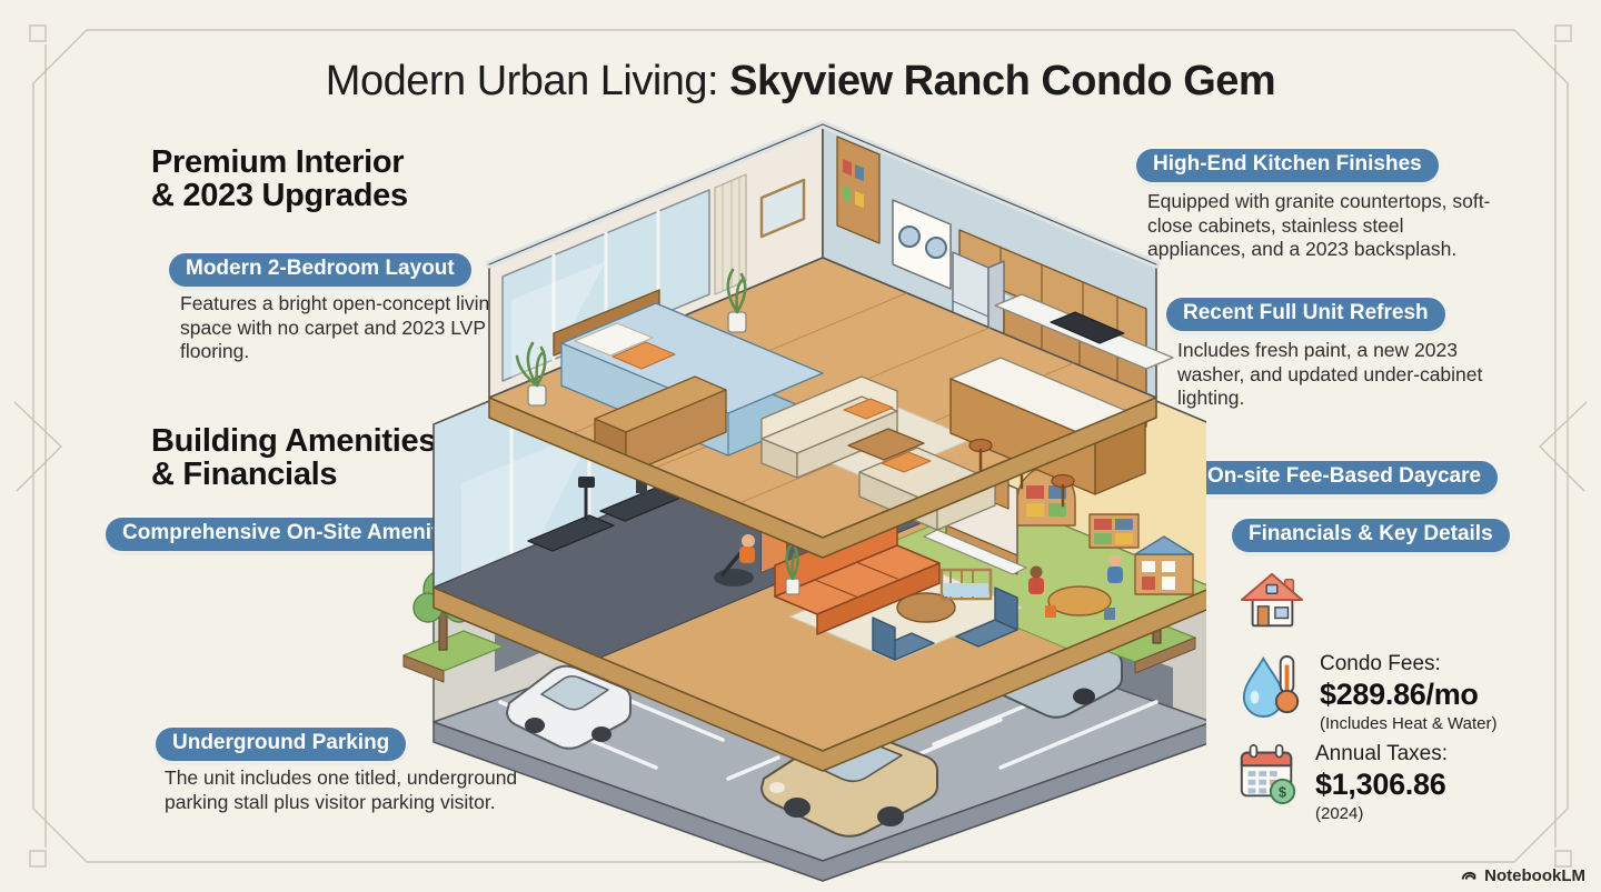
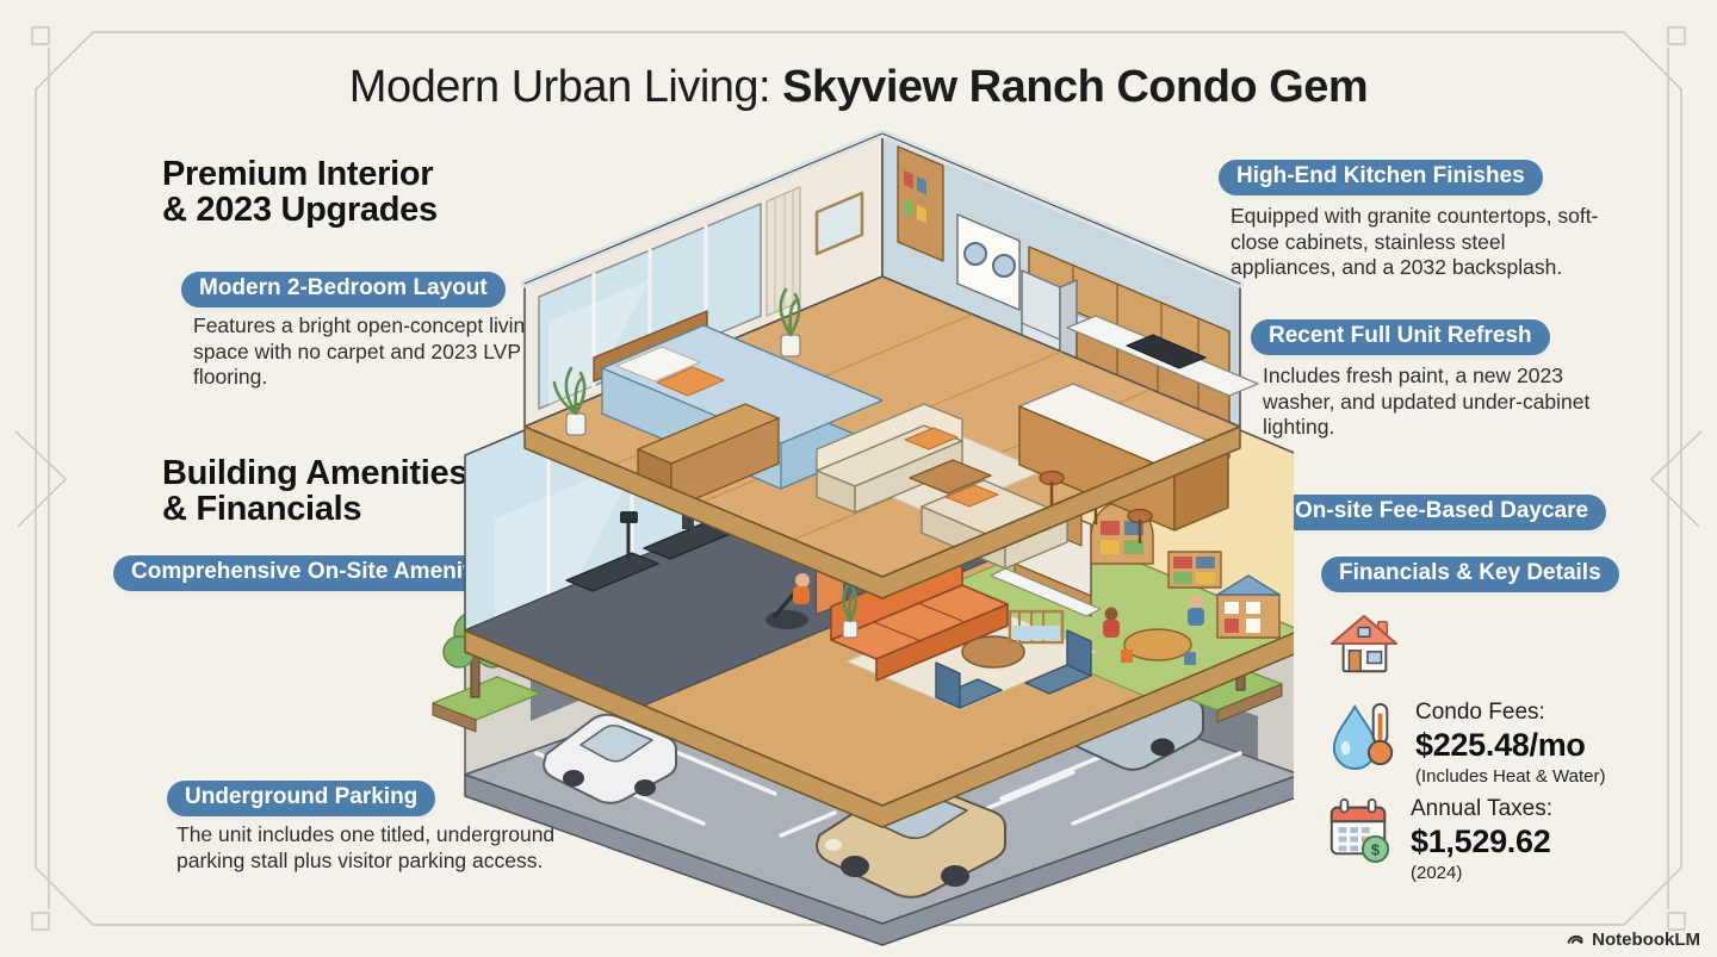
  Modern Urban Living: Skyview Ranch Condo Gem
  Premium Interior
  & 2023 Upgrades
  Modern 2-Bedroom Layout
  Features a bright open-concept livin space with no carpet and 2023 LVP flooring.
  Building Amenities
  & Financials
  Comprehensive On-Site Ameni
  Underground Parking
- The unit includes one titled, underground parking stall plus visitor parking visitor.
+ The unit includes one titled, underground parking stall plus visitor parking access.
  High-End Kitchen Finishes
- Equipped with granite countertops, soft-close cabinets, stainless steel appliances, and a 2023 backsplash.
+ Equipped with granite countertops, soft-close cabinets, stainless steel appliances, and a 2032 backsplash.
  Recent Full Unit Refresh
  Includes fresh paint, a new 2023 washer, and updated under-cabinet lighting.
  On-site Fee-Based Daycare
  Financials & Key Details
  Condo Fees:
- $289.86/mo
+ $225.48/mo
  (Includes Heat & Water)
  $
  Annual Taxes:
- $1,306.86
+ $1,529.62
  (2024)
  NotebookLM
